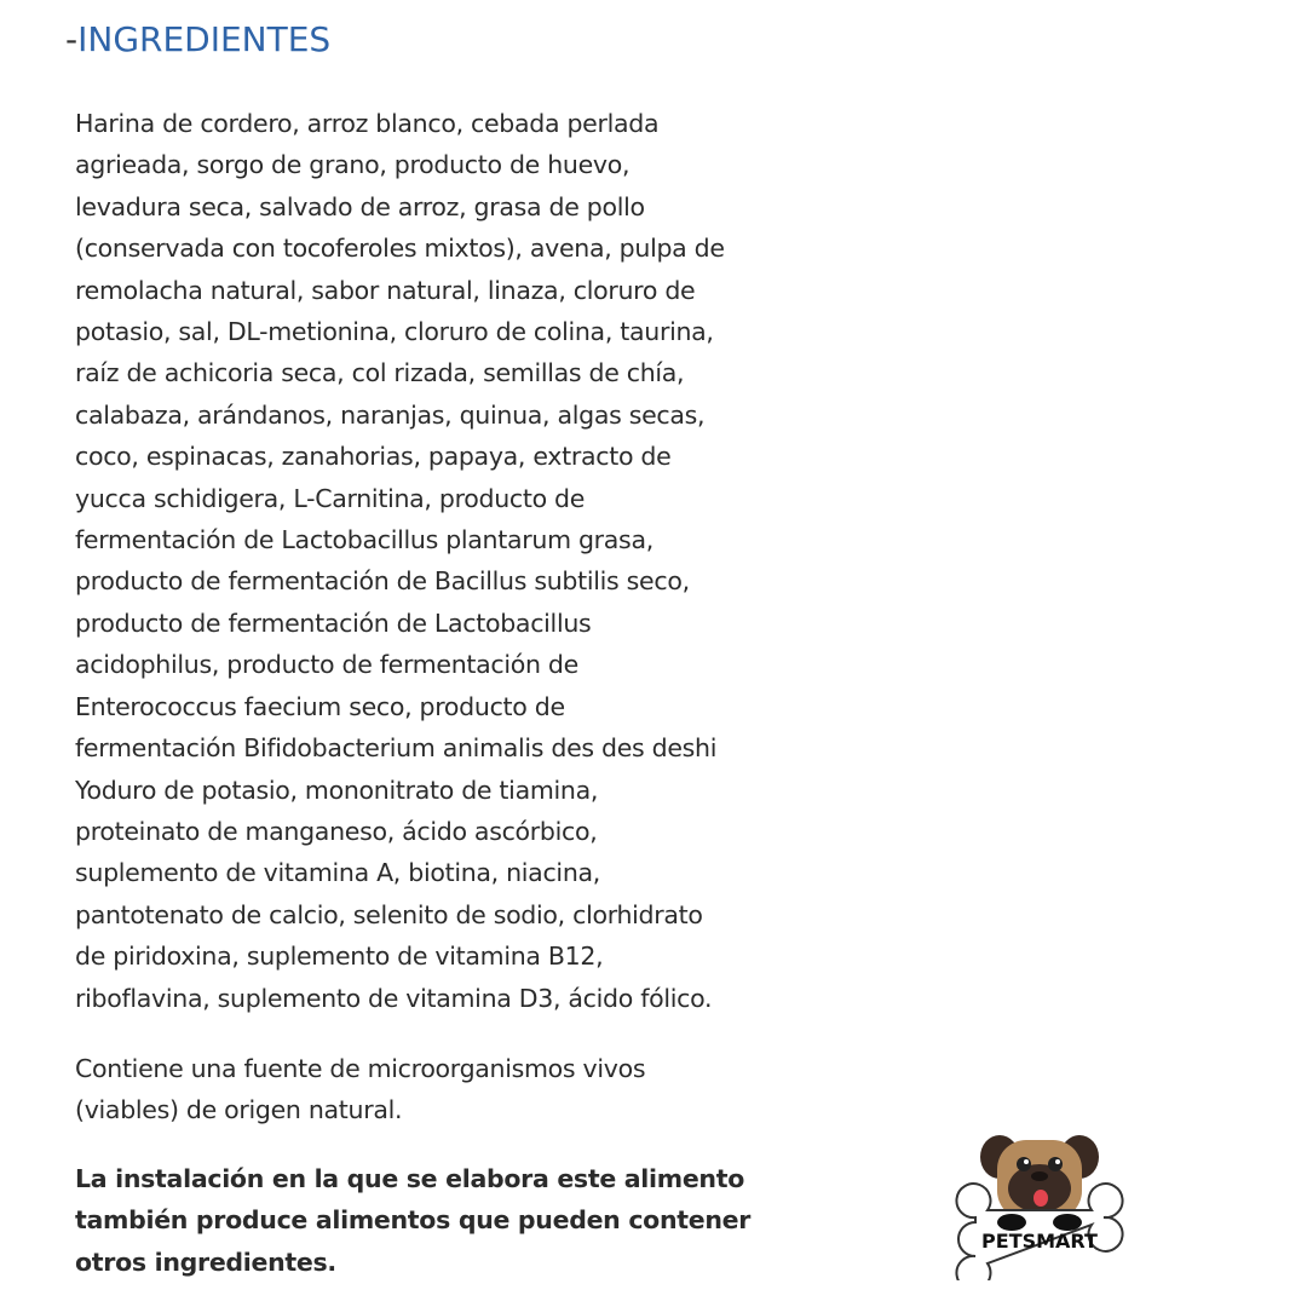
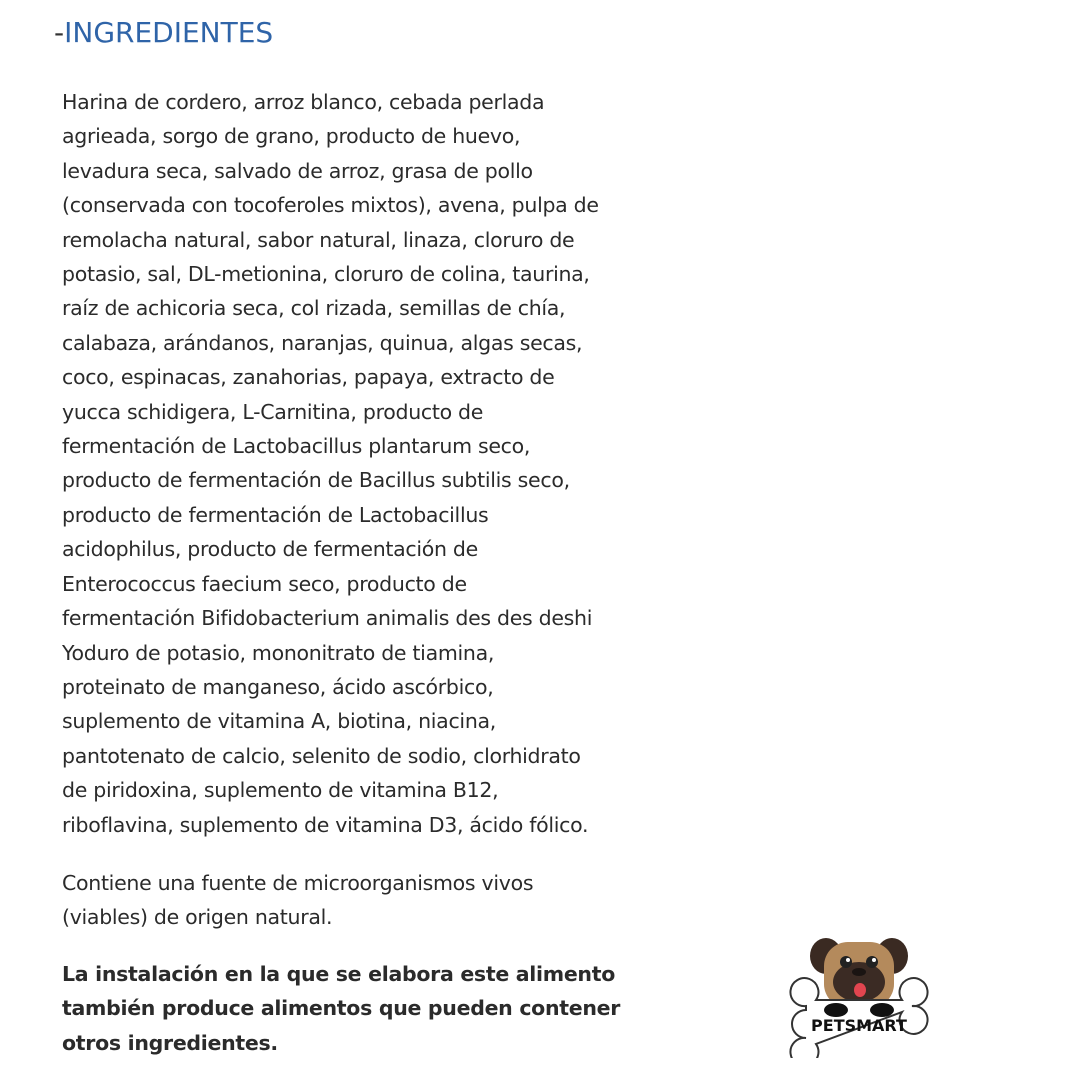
  -INGREDIENTES
  Harina de cordero, arroz blanco, cebada perlada
  agrieada, sorgo de grano, producto de huevo,
  levadura seca, salvado de arroz, grasa de pollo
  (conservada con tocoferoles mixtos), avena, pulpa de
  remolacha natural, sabor natural, linaza, cloruro de
  potasio, sal, DL-metionina, cloruro de colina, taurina,
  raíz de achicoria seca, col rizada, semillas de chía,
  calabaza, arándanos, naranjas, quinua, algas secas,
  coco, espinacas, zanahorias, papaya, extracto de
  yucca schidigera, L-Carnitina, producto de
- fermentación de Lactobacillus plantarum grasa,
+ fermentación de Lactobacillus plantarum seco,
  producto de fermentación de Bacillus subtilis seco,
  producto de fermentación de Lactobacillus
  acidophilus, producto de fermentación de
  Enterococcus faecium seco, producto de
  fermentación Bifidobacterium animalis des des deshi
  Yoduro de potasio, mononitrato de tiamina,
  proteinato de manganeso, ácido ascórbico,
  suplemento de vitamina A, biotina, niacina,
  pantotenato de calcio, selenito de sodio, clorhidrato
  de piridoxina, suplemento de vitamina B12,
  riboflavina, suplemento de vitamina D3, ácido fólico.
  Contiene una fuente de microorganismos vivos
  (viables) de origen natural.
  La instalación en la que se elabora este alimento
  también produce alimentos que pueden contener
  otros ingredientes.
  PETSMART
